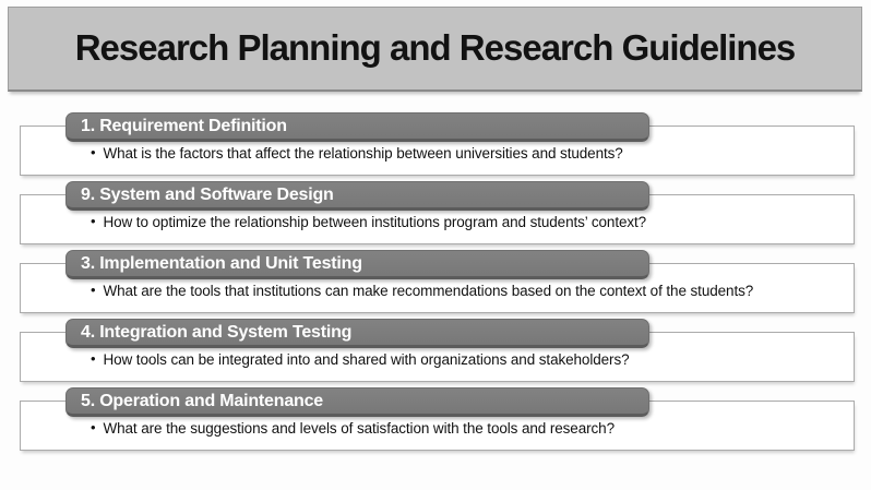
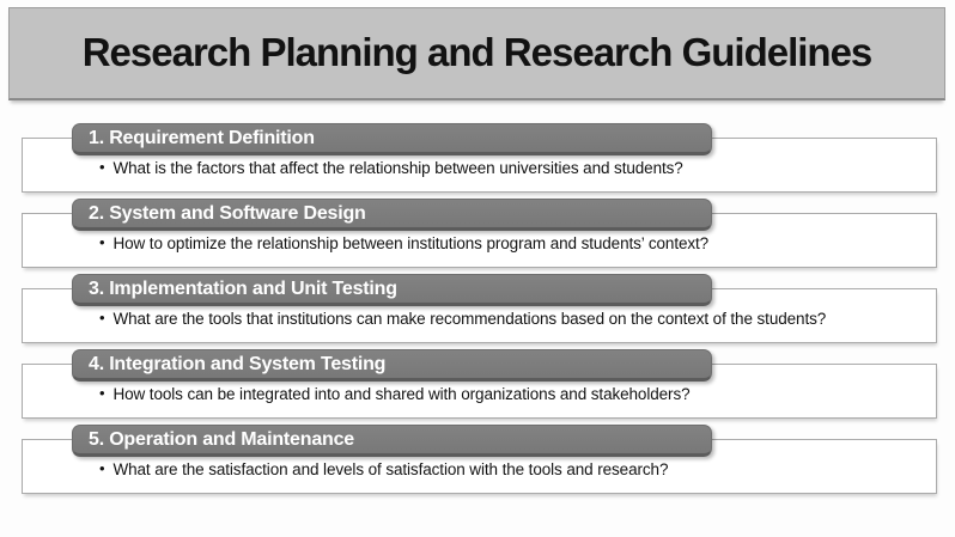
  Research Planning and Research Guidelines
  •
  What is the factors that affect the relationship between universities and students?
  1. Requirement Definition
  •
  How to optimize the relationship between institutions program and students’ context?
- 9. System and Software Design
+ 2. System and Software Design
  •
  What are the tools that institutions can make recommendations based on the context of the students?
  3. Implementation and Unit Testing
  •
  How tools can be integrated into and shared with organizations and stakeholders?
  4. Integration and System Testing
  •
- What are the suggestions and levels of satisfaction with the tools and research?
+ What are the satisfaction and levels of satisfaction with the tools and research?
  5. Operation and Maintenance
